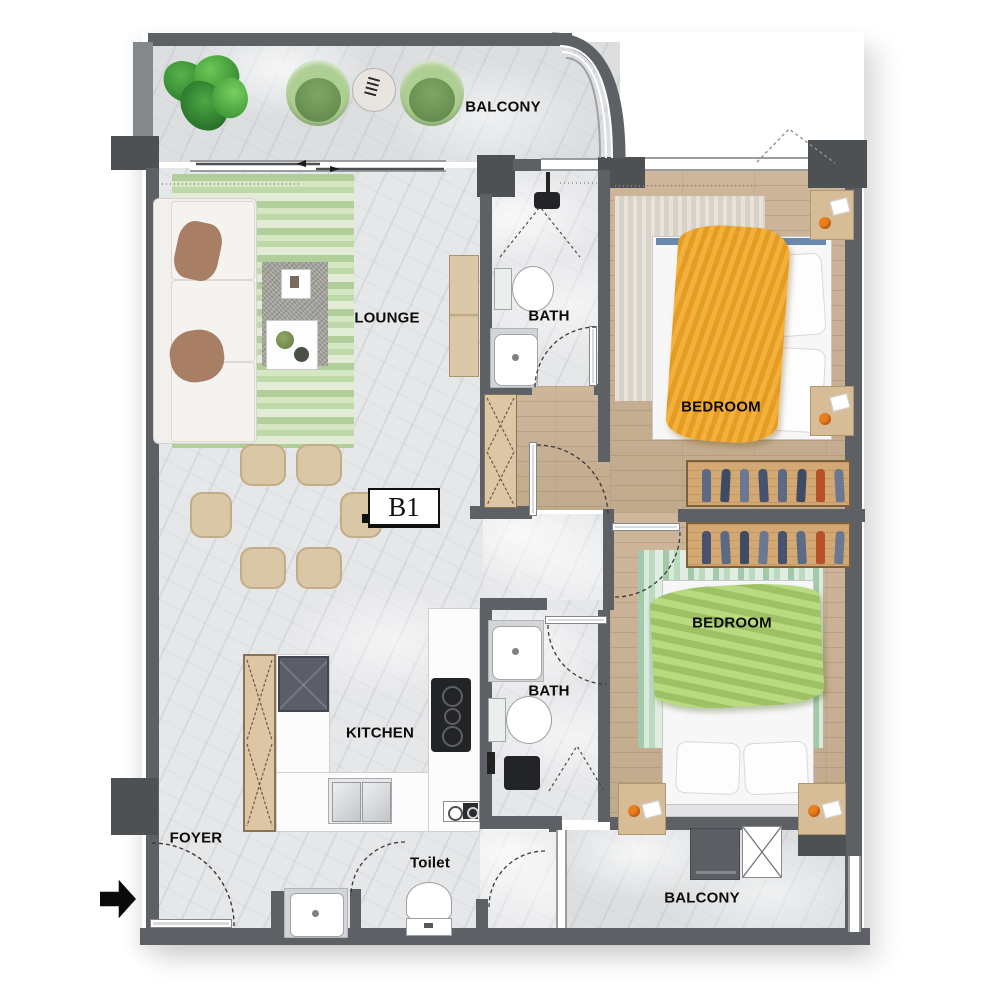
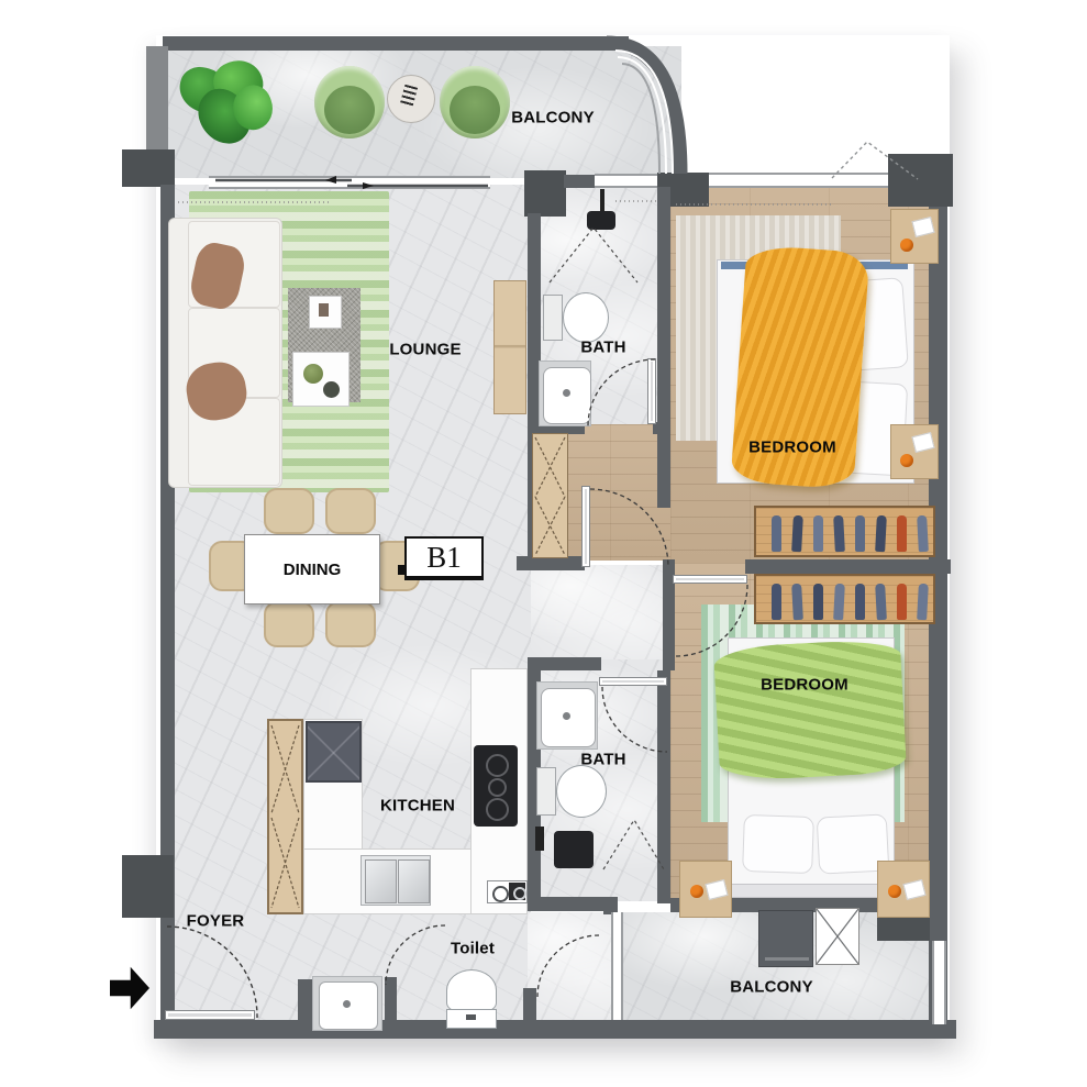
+ DINING
  B1
  BALCONY
  LOUNGE
  BATH
  BEDROOM
  KITCHEN
  BATH
  BEDROOM
  FOYER
  Toilet
  BALCONY
